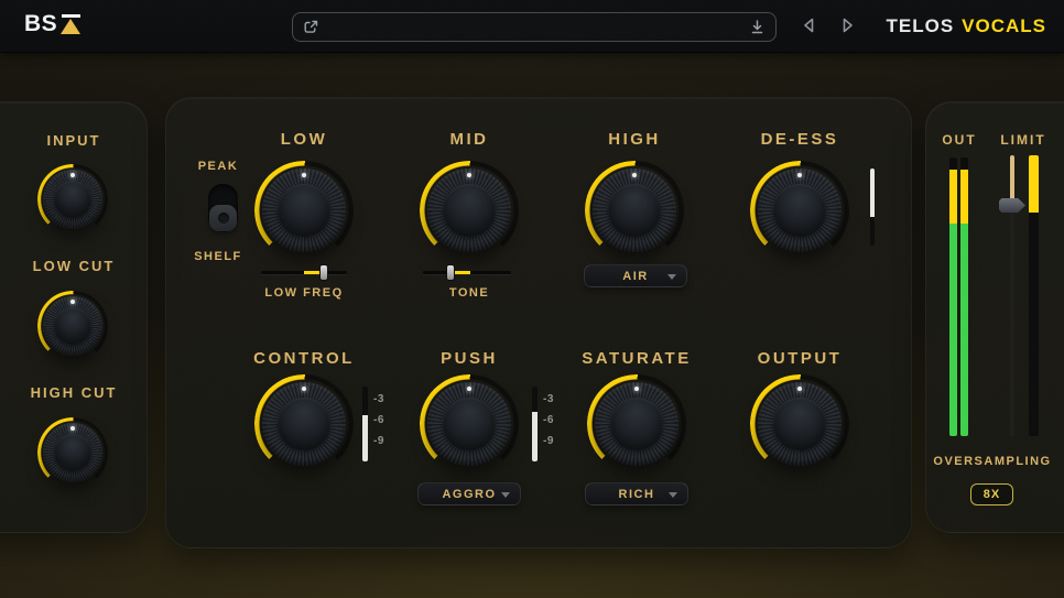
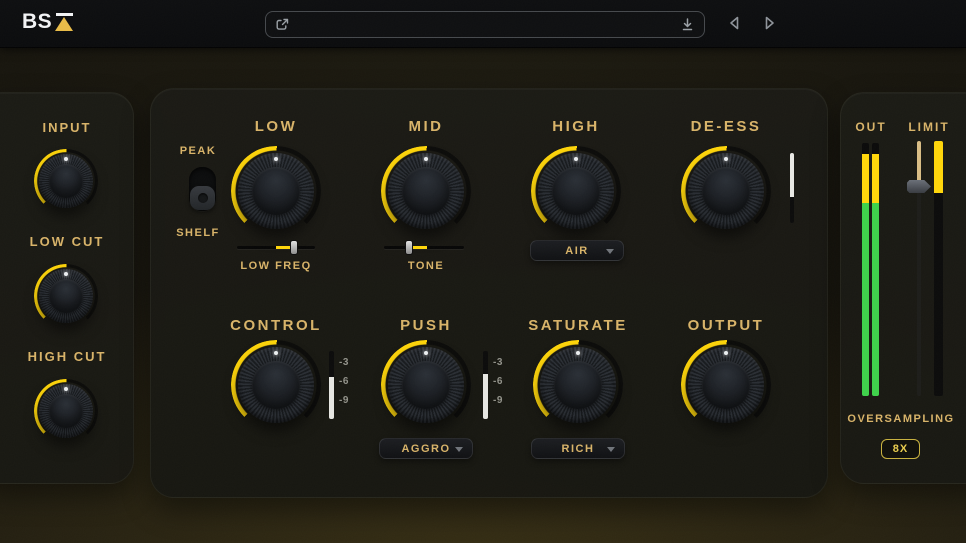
  BS
- TELOS
- VOCALS
  INPUT
  LOW CUT
  HIGH CUT
  PEAK
  SHELF
  LOW
  LOW FREQ
  MID
  TONE
  HIGH
  AIR
  DE-ESS
  CONTROL
  -3
  -6
  -9
  PUSH
  -3
  -6
  -9
  AGGRO
  SATURATE
  RICH
  OUTPUT
  OUT
  LIMIT
  OVERSAMPLING
  8X
